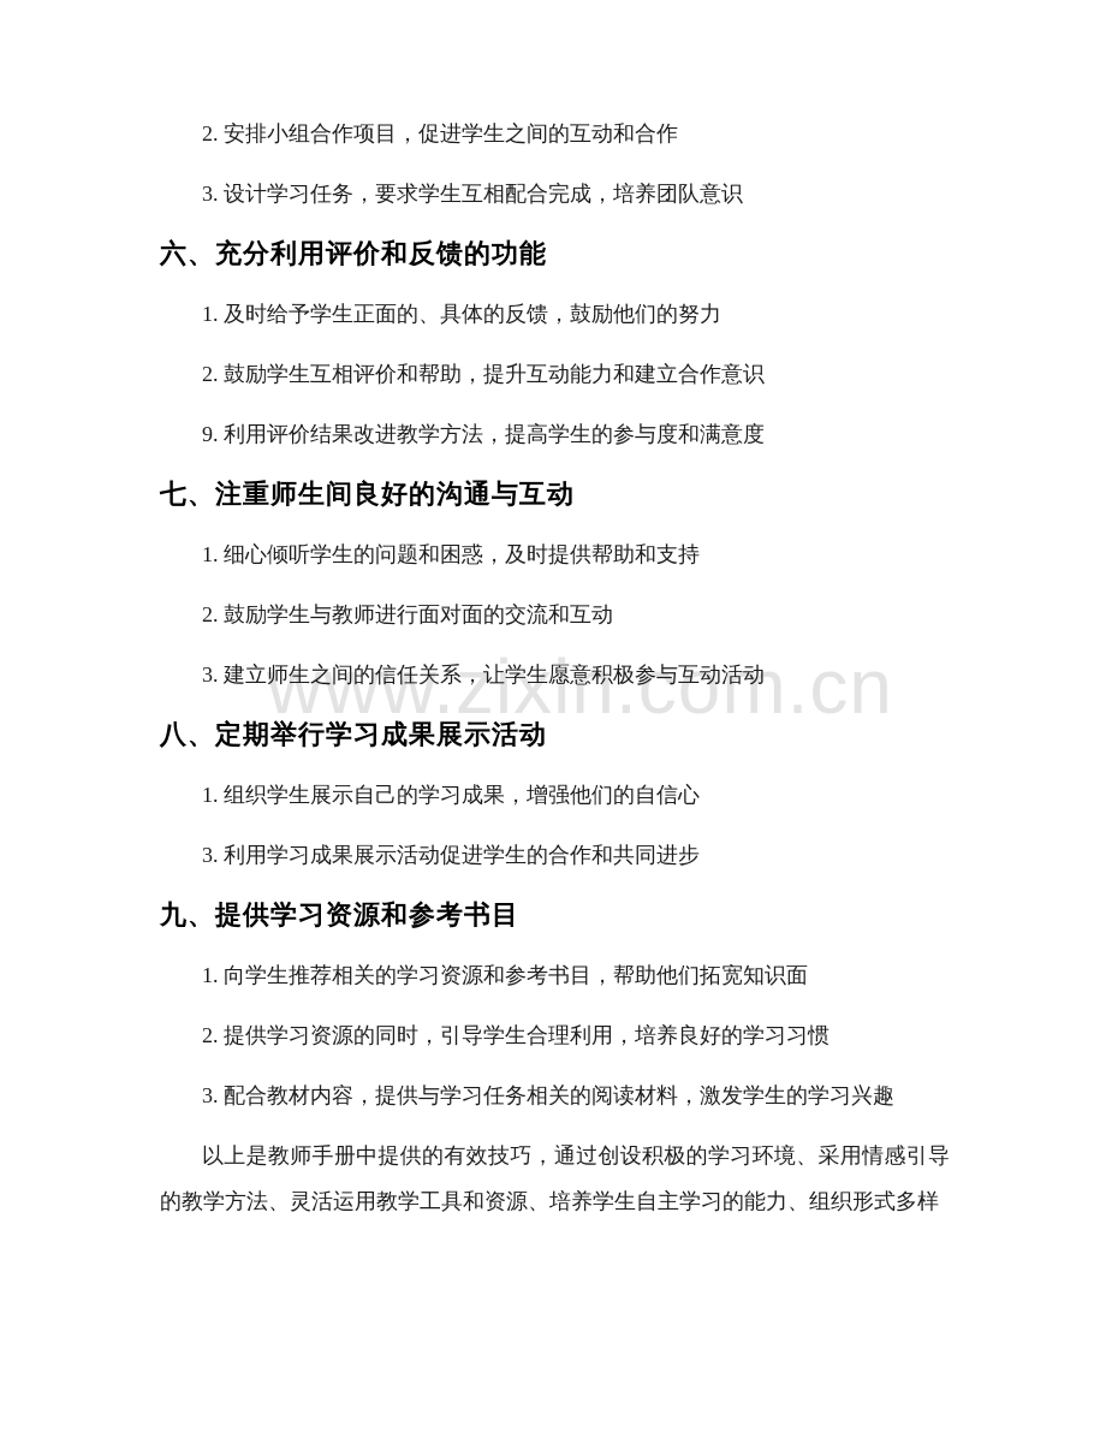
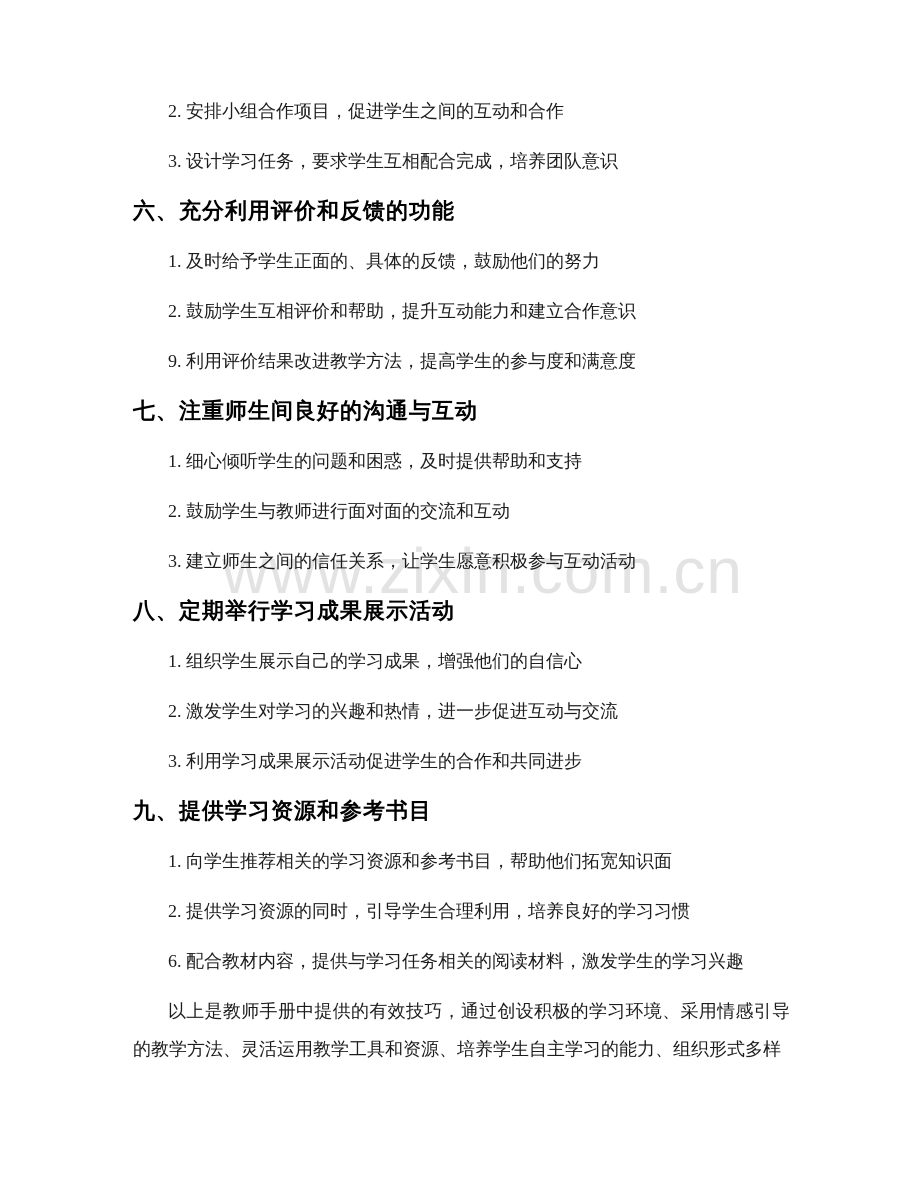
  www.zixin.com.cn
  2. 安排小组合作项目，促进学生之间的互动和合作
  3. 设计学习任务，要求学生互相配合完成，培养团队意识
  六、充分利用评价和反馈的功能
  1. 及时给予学生正面的、具体的反馈，鼓励他们的努力
  2. 鼓励学生互相评价和帮助，提升互动能力和建立合作意识
  9. 利用评价结果改进教学方法，提高学生的参与度和满意度
  七、注重师生间良好的沟通与互动
  1. 细心倾听学生的问题和困惑，及时提供帮助和支持
  2. 鼓励学生与教师进行面对面的交流和互动
  3. 建立师生之间的信任关系，让学生愿意积极参与互动活动
  八、定期举行学习成果展示活动
  1. 组织学生展示自己的学习成果，增强他们的自信心
+ 2. 激发学生对学习的兴趣和热情，进一步促进互动与交流
  3. 利用学习成果展示活动促进学生的合作和共同进步
  九、提供学习资源和参考书目
  1. 向学生推荐相关的学习资源和参考书目，帮助他们拓宽知识面
  2. 提供学习资源的同时，引导学生合理利用，培养良好的学习习惯
- 3. 配合教材内容，提供与学习任务相关的阅读材料，激发学生的学习兴趣
+ 6. 配合教材内容，提供与学习任务相关的阅读材料，激发学生的学习兴趣
  以上是教师手册中提供的有效技巧，通过创设积极的学习环境、采用情感引导的教学方法、灵活运用教学工具和资源、培养学生自主学习的能力、组织形式多样
